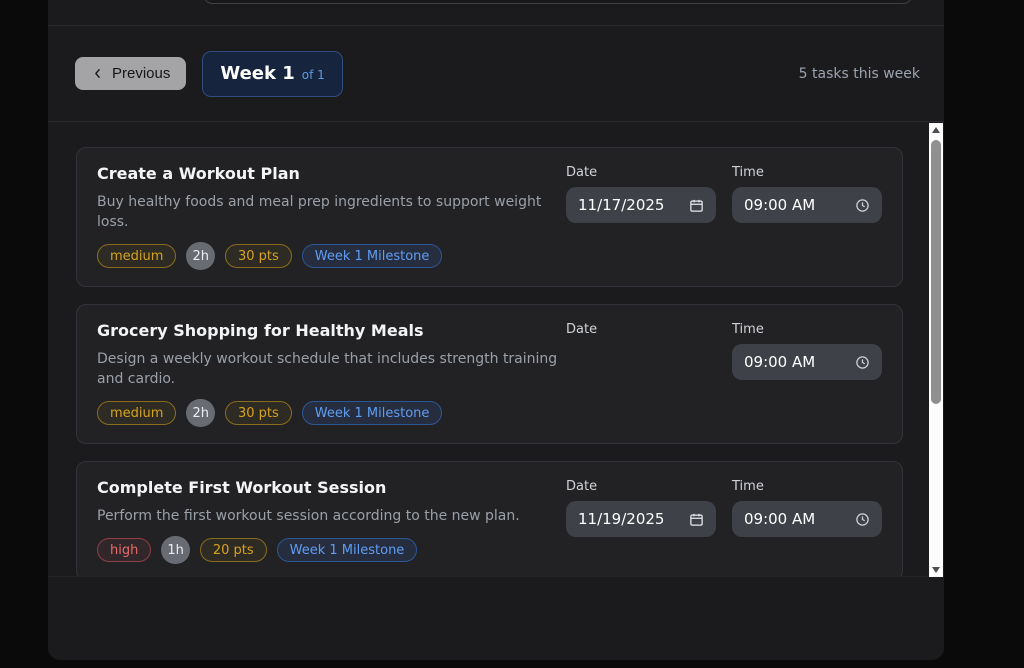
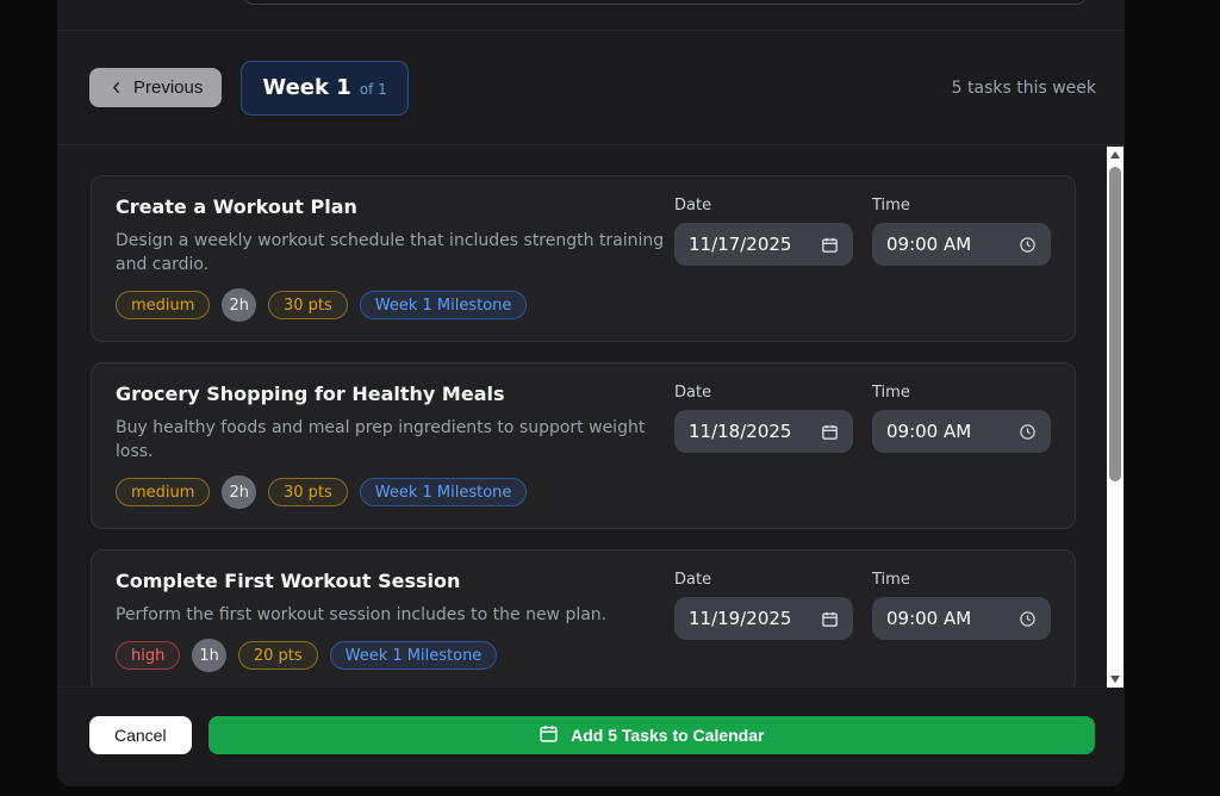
  Previous
  Week 1
  of 1
  5 tasks this week
  Create a Workout Plan
- Buy healthy foods and meal prep ingredients to support weight loss.
+ Design a weekly workout schedule that includes strength training and cardio.
  medium
  2h
  30 pts
  Week 1 Milestone
  Date
  11/17/2025
  Time
  09:00 AM
  Grocery Shopping for Healthy Meals
- Design a weekly workout schedule that includes strength training and cardio.
+ Buy healthy foods and meal prep ingredients to support weight loss.
  medium
  2h
  30 pts
  Week 1 Milestone
  Date
+ 11/18/2025
  Time
  09:00 AM
  Complete First Workout Session
- Perform the first workout session according to the new plan.
+ Perform the first workout session includes to the new plan.
  high
  1h
  20 pts
  Week 1 Milestone
  Date
  11/19/2025
  Time
  09:00 AM
+ Cancel
+ Add 5 Tasks to Calendar
